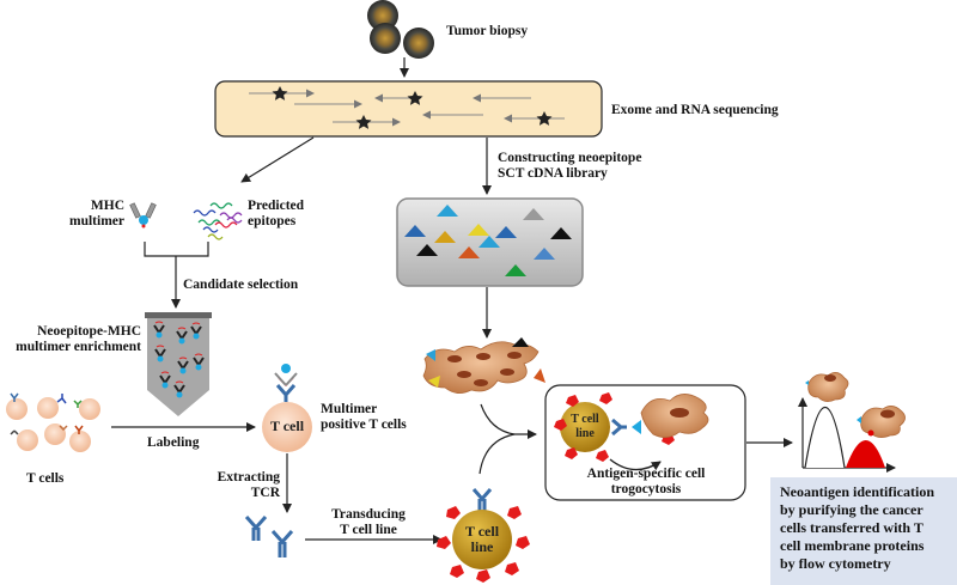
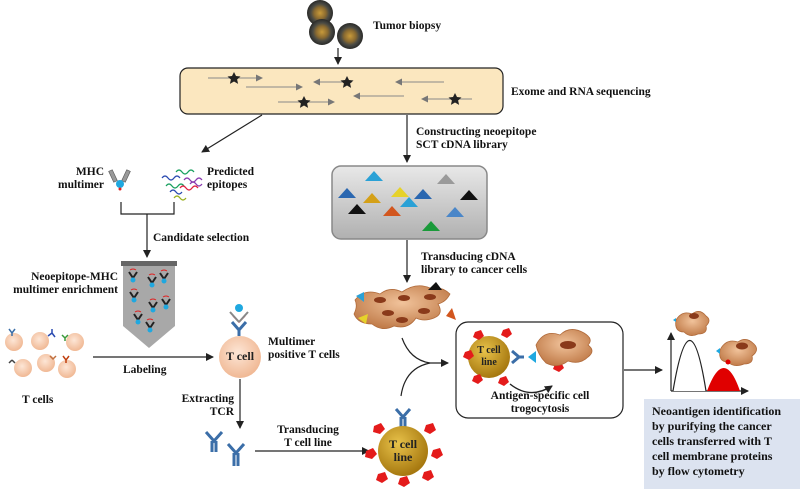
  Tumor biopsy
  Exome and RNA sequencing
  Constructing neoepitope
  SCT cDNA library
  MHC
  multimer
  Predicted
  epitopes
  Candidate selection
  Neoepitope-MHC
  multimer enrichment
+ Transducing cDNA
+ library to cancer cells
  T cells
  Labeling
  T cell
  Multimer
  positive T cells
  Extracting
  TCR
  Transducing
  T cell line
  T cell
  line
  T cell
  line
  Antigen-specific cell
  trogocytosis
  Neoantigen identification
  by purifying the cancer
  cells transferred with T
  cell membrane proteins
  by flow cytometry
